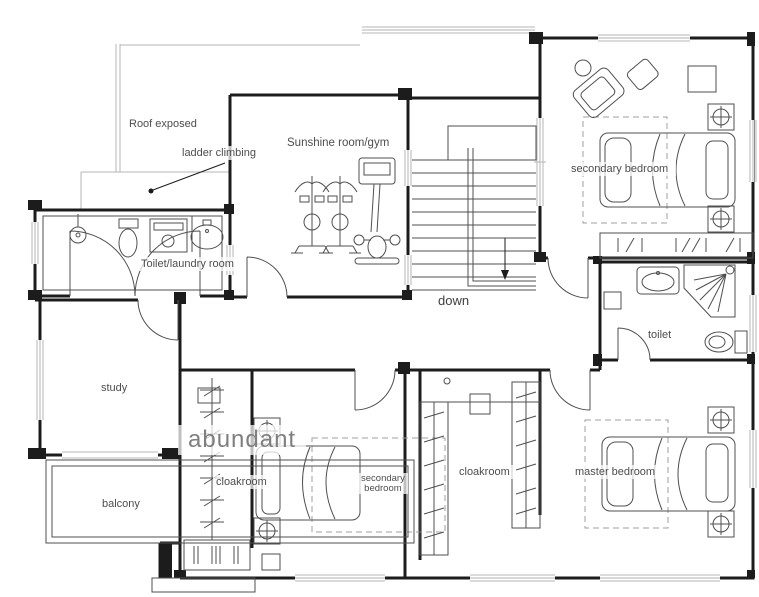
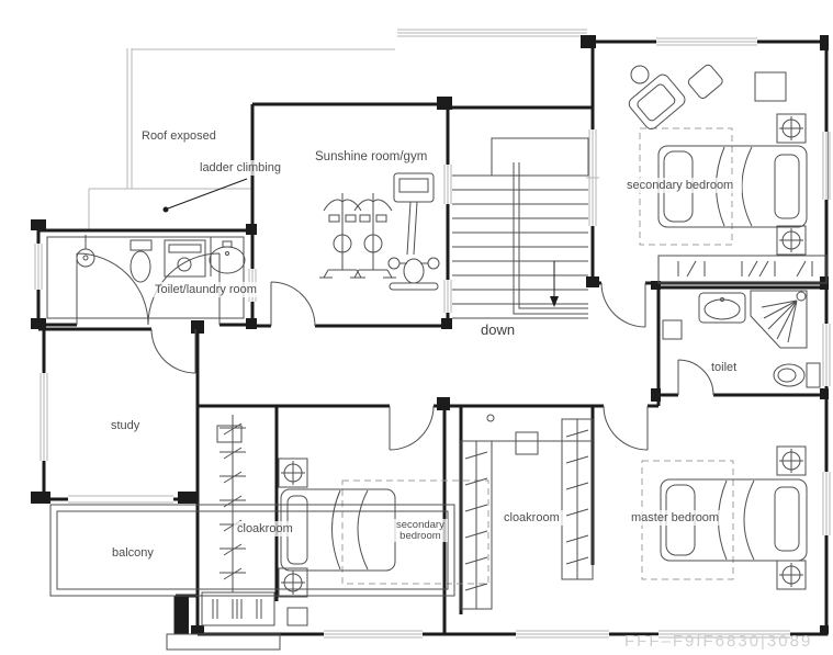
  Roof exposed
  ladder climbing
  Sunshine room/gym
  secondary bedroom
  Toilet/laundry room
  down
  toilet
  study
- abundant
  cloakroom
  secondary
  bedroom
  cloakroom
  master bedroom
  balcony
+ FFF–F9fF6830|3089
